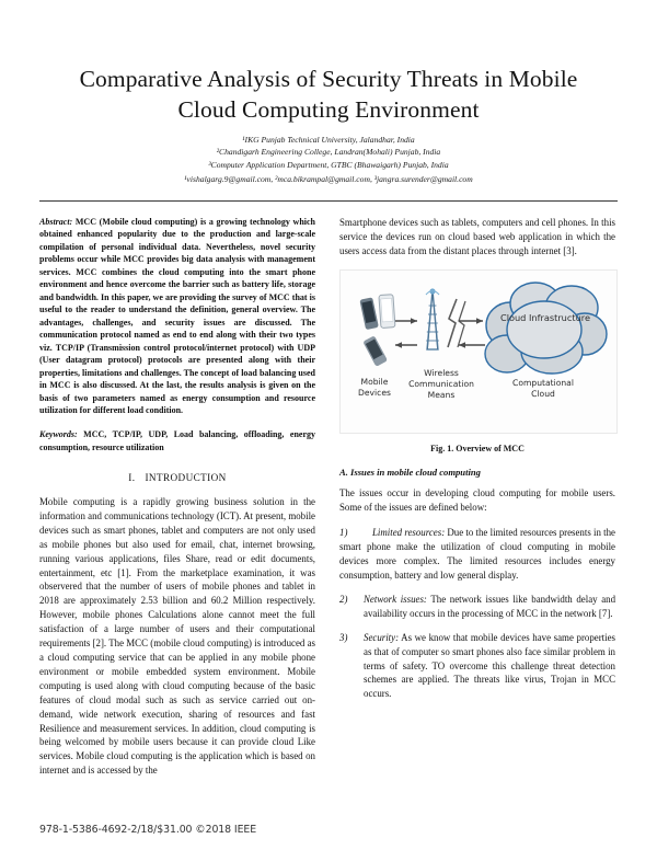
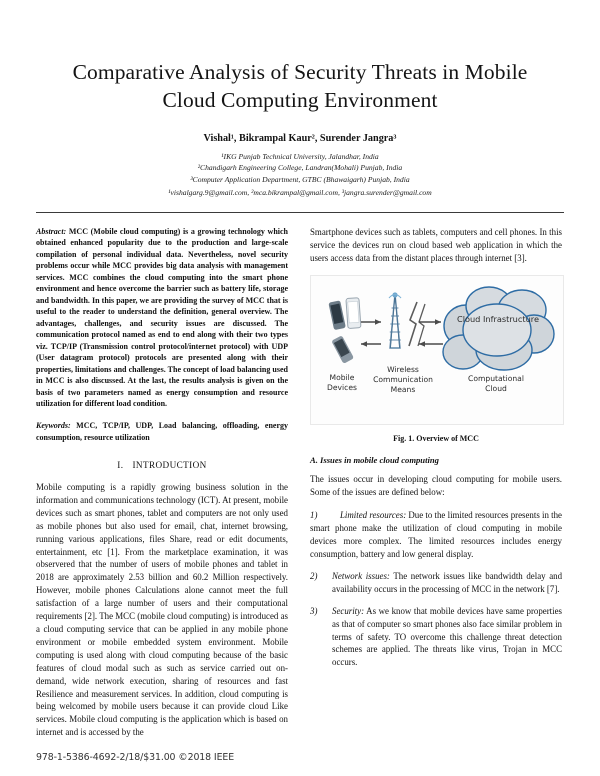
  Comparative Analysis of Security Threats in Mobile Cloud Computing Environment
+ Vishal¹, Bikrampal Kaur², Surender Jangra³
  ¹IKG Punjab Technical University, Jalandhar, India
  ²Chandigarh Engineering College, Landran(Mohali) Punjab, India
  ³Computer Application Department, GTBC (Bhawaigarh) Punjab, India
  ¹vishalgarg.9@gmail.com, ²mca.bikrampal@gmail.com, ³jangra.surender@gmail.com
  Abstract: MCC (Mobile cloud computing) is a growing technology which obtained enhanced popularity due to the production and large-scale compilation of personal individual data. Nevertheless, novel security problems occur while MCC provides big data analysis with management services. MCC combines the cloud computing into the smart phone environment and hence overcome the barrier such as battery life, storage and bandwidth. In this paper, we are providing the survey of MCC that is useful to the reader to understand the definition, general overview. The advantages, challenges, and security issues are discussed. The communication protocol named as end to end along with their two types viz. TCP/IP (Transmission control protocol/internet protocol) with UDP (User datagram protocol) protocols are presented along with their properties, limitations and challenges. The concept of load balancing used in MCC is also discussed. At the last, the results analysis is given on the basis of two parameters named as energy consumption and resource utilization for different load condition.
  Keywords: MCC, TCP/IP, UDP, Load balancing, offloading, energy consumption, resource utilization
  I. INTRODUCTION
  Mobile computing is a rapidly growing business solution in the information and communications technology (ICT). At present, mobile devices such as smart phones, tablet and computers are not only used as mobile phones but also used for email, chat, internet browsing, running various applications, files Share, read or edit documents, entertainment, etc [1]. From the marketplace examination, it was observered that the number of users of mobile phones and tablet in 2018 are approximately 2.53 billion and 60.2 Million respectively. However, mobile phones Calculations alone cannot meet the full satisfaction of a large number of users and their computational requirements [2]. The MCC (mobile cloud computing) is introduced as a cloud computing service that can be applied in any mobile phone environment or mobile embedded system environment. Mobile computing is used along with cloud computing because of the basic features of cloud modal such as such as service carried out on-demand, wide network execution, sharing of resources and fast Resilience and measurement services. In addition, cloud computing is being welcomed by mobile users because it can provide cloud Like services. Mobile cloud computing is the application which is based on internet and is accessed by the
  Smartphone devices such as tablets, computers and cell phones. In this service the devices run on cloud based web application in which the users access data from the distant places through internet [3].
  Cloud Infrastructure
  Mobile
  Devices
  Wireless
  Communication
  Means
  Computational
  Cloud
  Fig. 1. Overview of MCC
  A. Issues in mobile cloud computing
  The issues occur in developing cloud computing for mobile users. Some of the issues are defined below:
  1) Limited resources: Due to the limited resources presents in the smart phone make the utilization of cloud computing in mobile devices more complex. The limited resources includes energy consumption, battery and low general display.
  2)
  Network issues: The network issues like bandwidth delay and availability occurs in the processing of MCC in the network [7].
  3)
  Security: As we know that mobile devices have same properties as that of computer so smart phones also face similar problem in terms of safety. TO overcome this challenge threat detection schemes are applied. The threats like virus, Trojan in MCC occurs.
  978-1-5386-4692-2/18/$31.00 ©2018 IEEE
